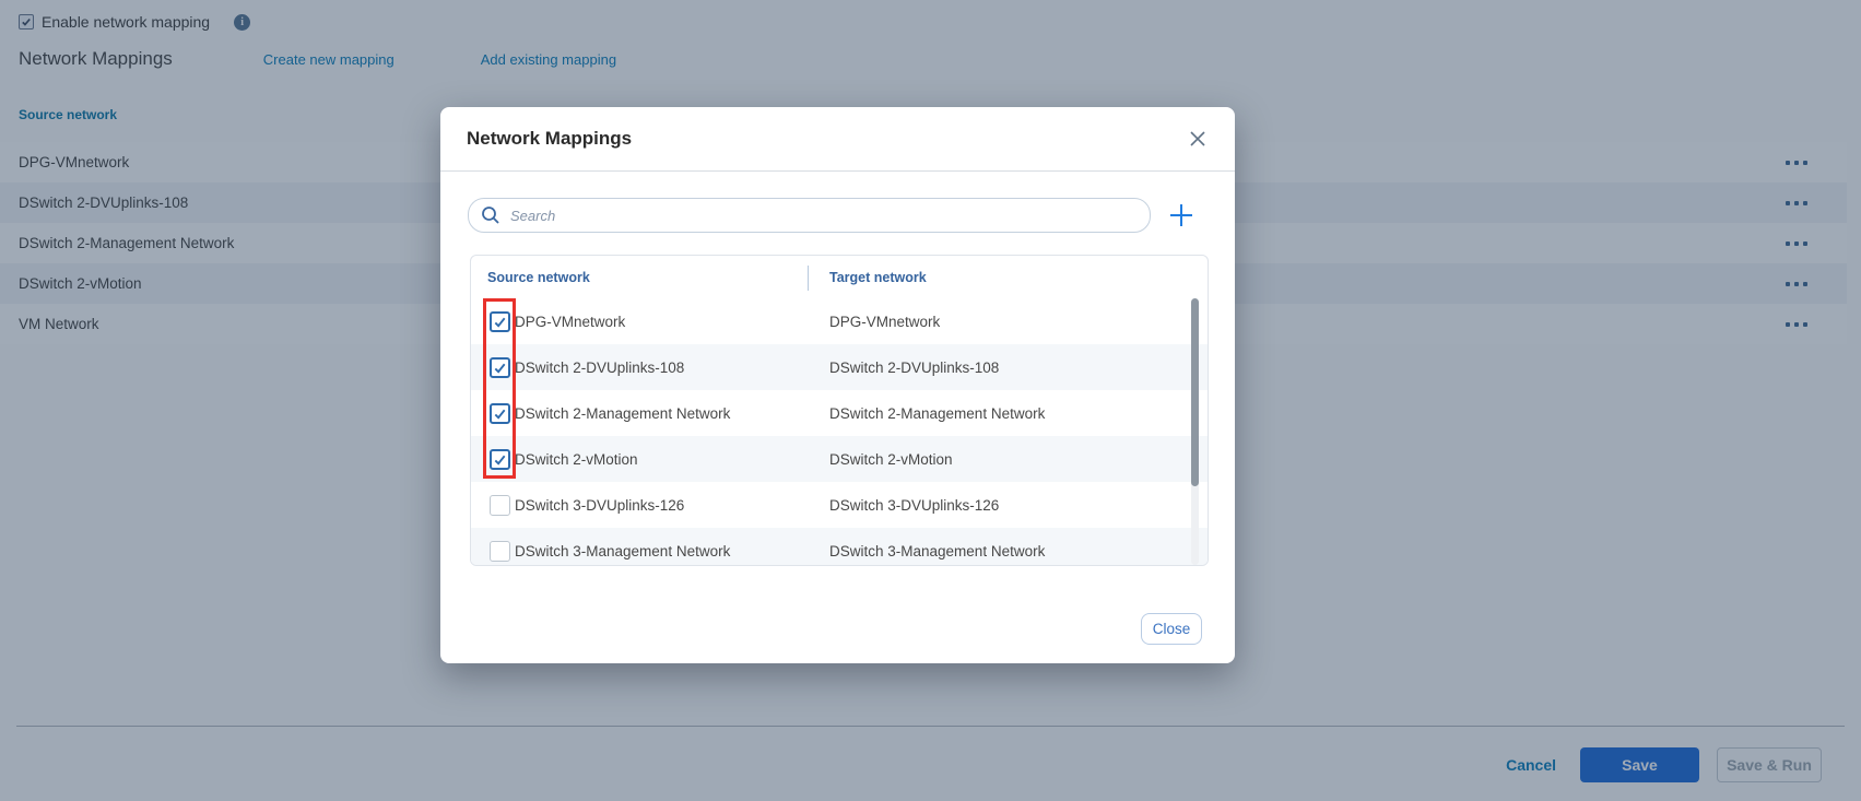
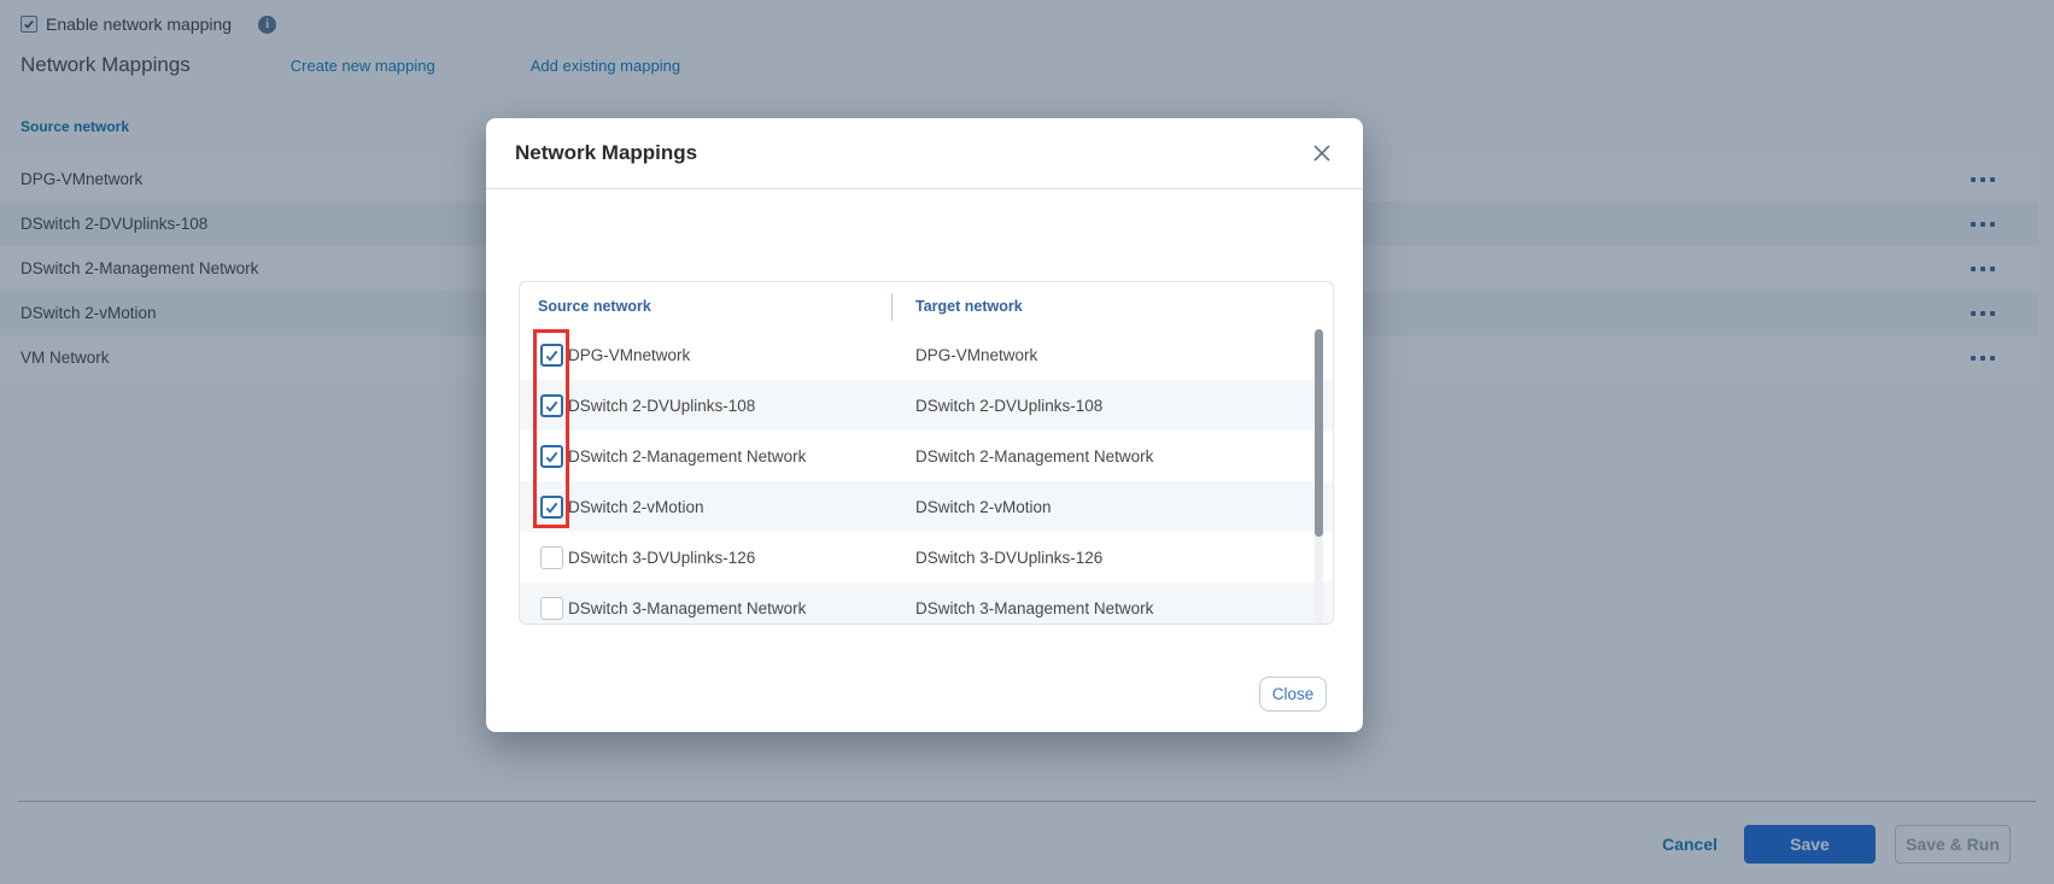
  Enable network mapping
  i
  Network Mappings
  Create new mapping
  Add existing mapping
  Source network
  DPG-VMnetwork
  DSwitch 2-DVUplinks-108
  DSwitch 2-Management Network
  DSwitch 2-vMotion
  VM Network
  Cancel
  Save
  Save & Run
  Network Mappings
- Search
  Source network
  Target network
  DPG-VMnetwork
  DPG-VMnetwork
  DSwitch 2-DVUplinks-108
  DSwitch 2-DVUplinks-108
  DSwitch 2-Management Network
  DSwitch 2-Management Network
  DSwitch 2-vMotion
  DSwitch 2-vMotion
  DSwitch 3-DVUplinks-126
  DSwitch 3-DVUplinks-126
  DSwitch 3-Management Network
  DSwitch 3-Management Network
  Close
